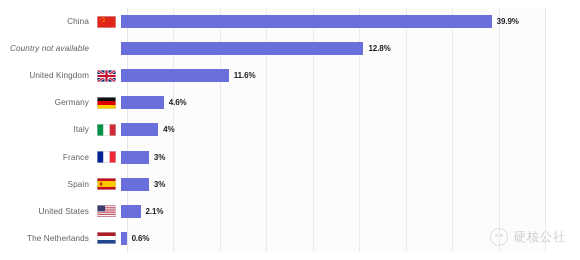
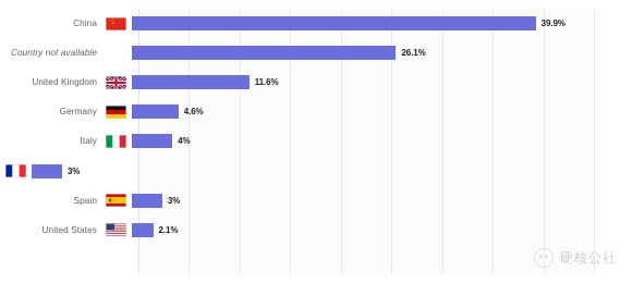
  China
  39.9%
  Country not available
- 12.8%
+ 26.1%
  United Kingdom
  11.6%
  Germany
  4.6%
  Italy
  4%
- France
  3%
  Spain
  3%
  United States
  2.1%
- The Netherlands
- 0.6%
  硬核公社
